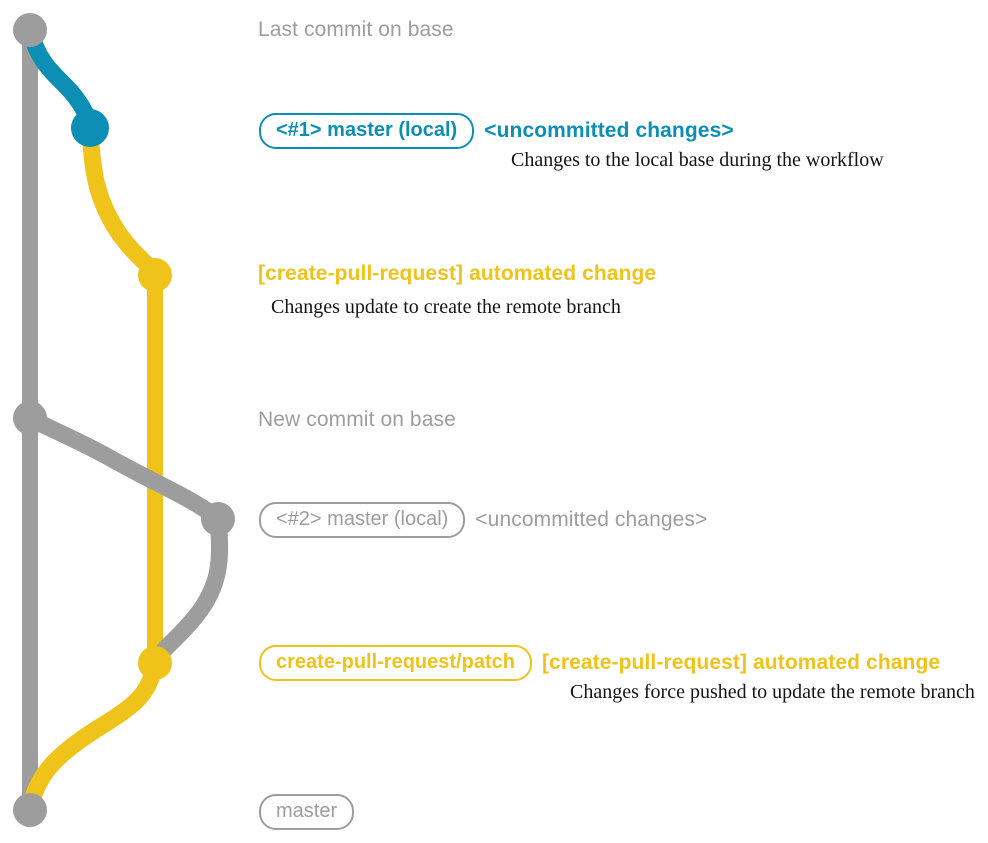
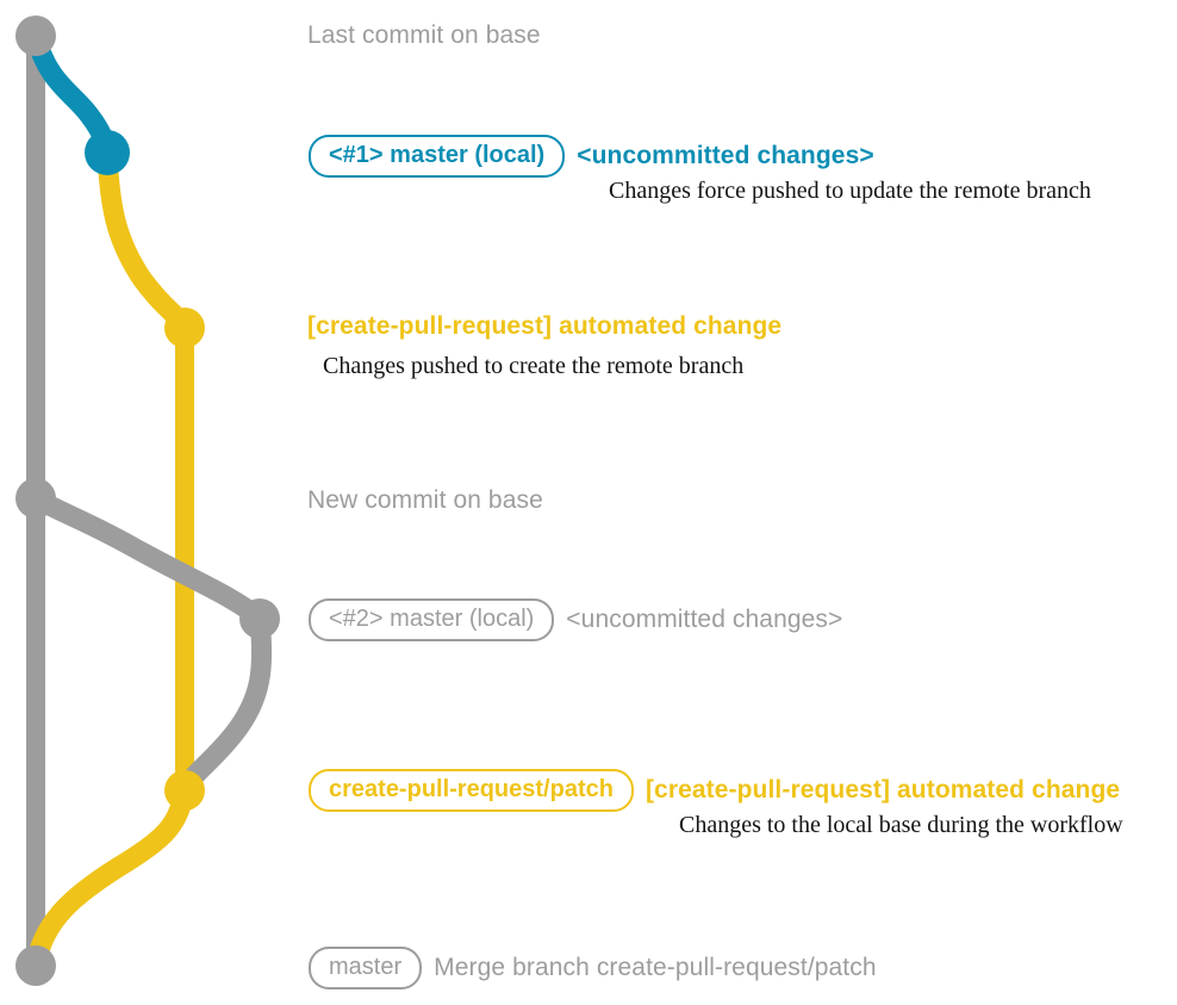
  Last commit on base
  <#1> master (local)
  <uncommitted changes>
- Changes to the local base during the workflow
+ Changes force pushed to update the remote branch
  [create-pull-request] automated change
- Changes update to create the remote branch
+ Changes pushed to create the remote branch
  New commit on base
  <#2> master (local)
  <uncommitted changes>
  create-pull-request/patch
  [create-pull-request] automated change
- Changes force pushed to update the remote branch
+ Changes to the local base during the workflow
  master
+ Merge branch create-pull-request/patch
